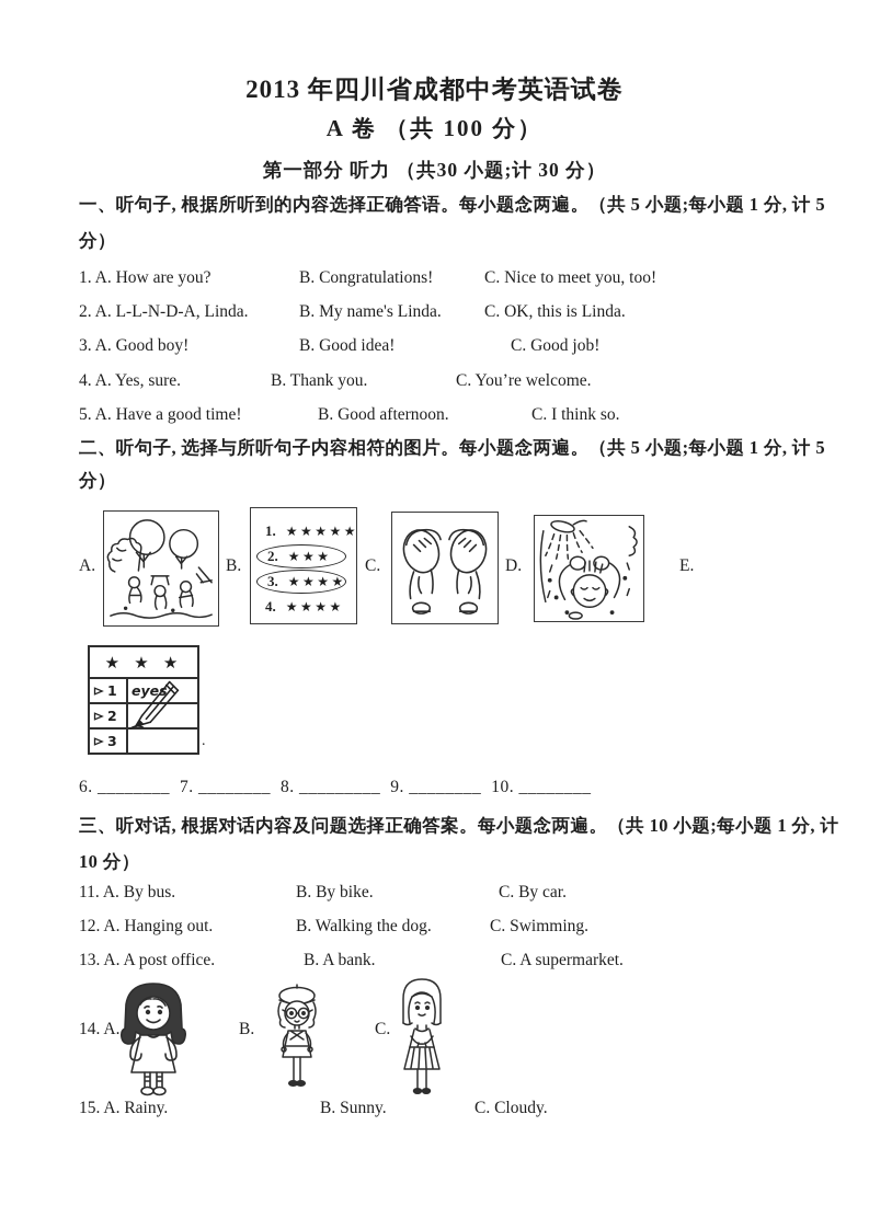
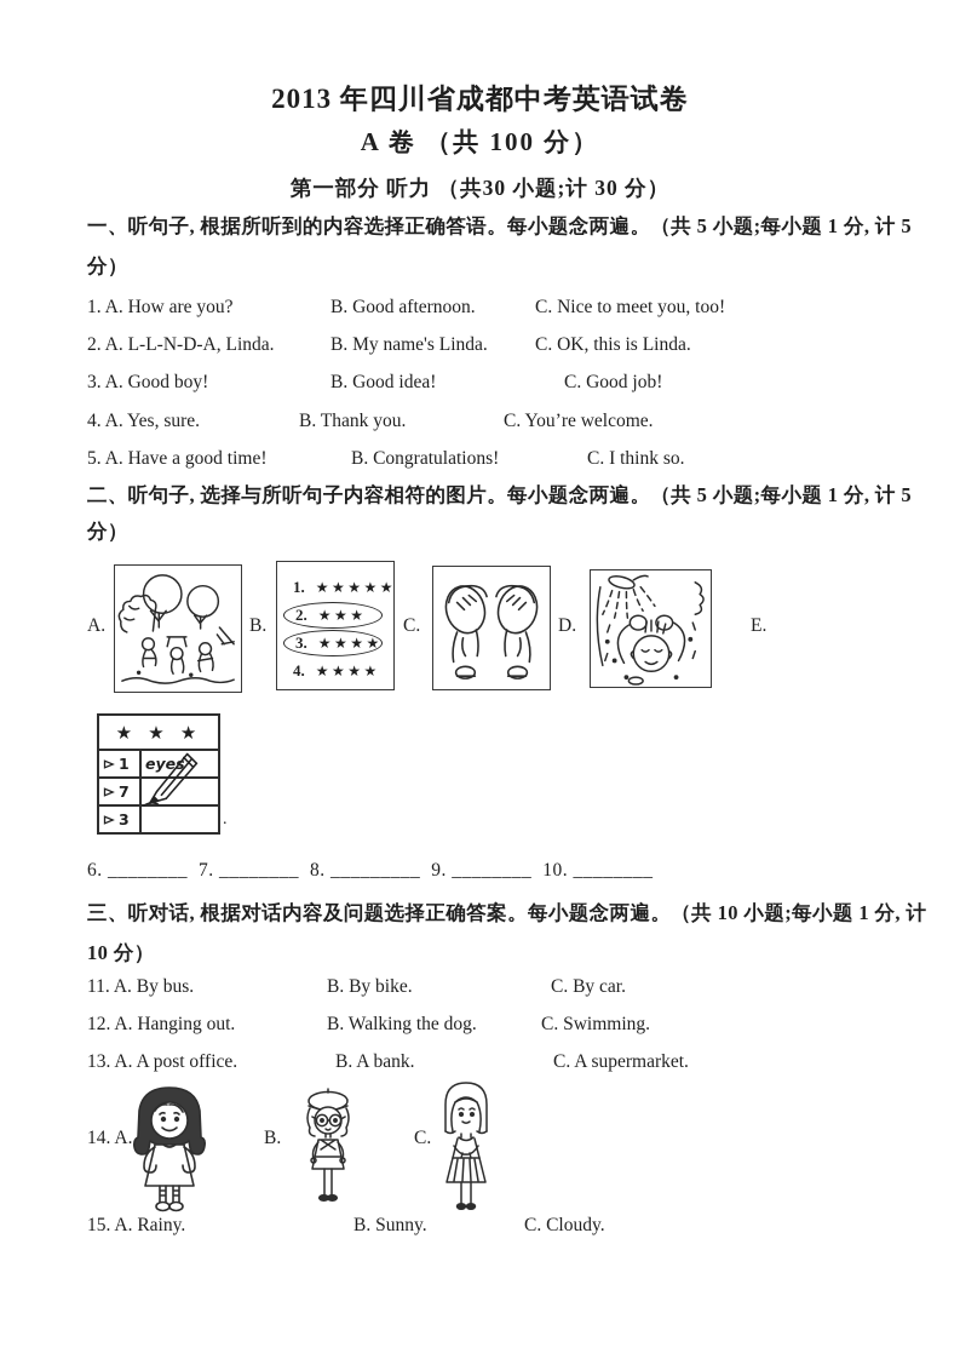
  2013 年四川省成都中考英语试卷
  A 卷 （共 100 分）
  第一部分 听力 （共30 小题;计 30 分）
  一、听句子, 根据所听到的内容选择正确答语。每小题念两遍。（共 5 小题;每小题 1 分, 计 5
  分）
  1. A. How are you?
- B. Congratulations!
+ B. Good afternoon.
  C. Nice to meet you, too!
  2. A. L-L-N-D-A, Linda.
  B. My name's Linda.
  C. OK, this is Linda.
  3. A. Good boy!
  B. Good idea!
  C. Good job!
  4. A. Yes, sure.
  B. Thank you.
  C. You’re welcome.
  5. A. Have a good time!
- B. Good afternoon.
+ B. Congratulations!
  C. I think so.
  二、听句子, 选择与所听句子内容相符的图片。每小题念两遍。（共 5 小题;每小题 1 分, 计 5
  分）
  A.
  B.
  C.
  D.
  E.
  1.
  ★★★★★
  2.
  ★★★
  3.
  ★★★★
  4.
  ★★★★
  ★ ★ ★
  1	eye
- 2
+ 7
  3
  .
  6. ________
  7. ________
  8. _________
  9. ________
  10. ________
  三、听对话, 根据对话内容及问题选择正确答案。每小题念两遍。（共 10 小题;每小题 1 分, 计
  10 分）
  11. A. By bus.
  B. By bike.
  C. By car.
  12. A. Hanging out.
  B. Walking the dog.
  C. Swimming.
  13. A. A post office.
  B. A bank.
  C. A supermarket.
  14. A.
  B.
  C.
  15. A. Rainy.
  B. Sunny.
  C. Cloudy.
